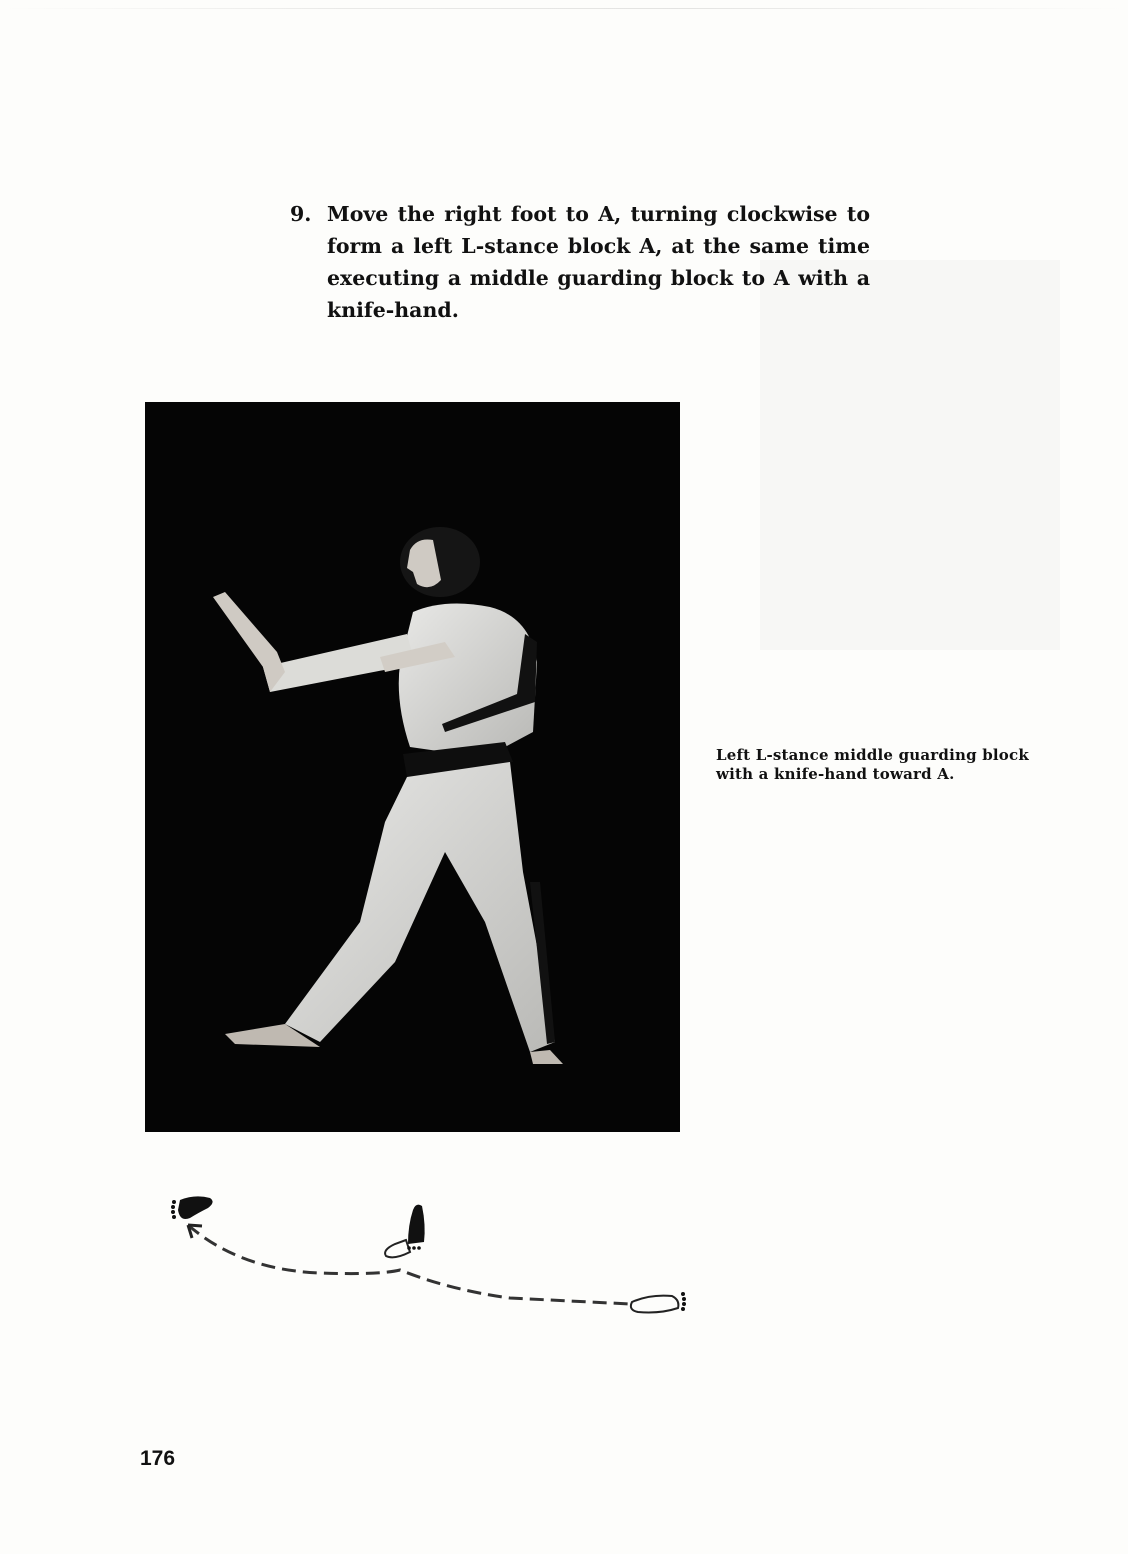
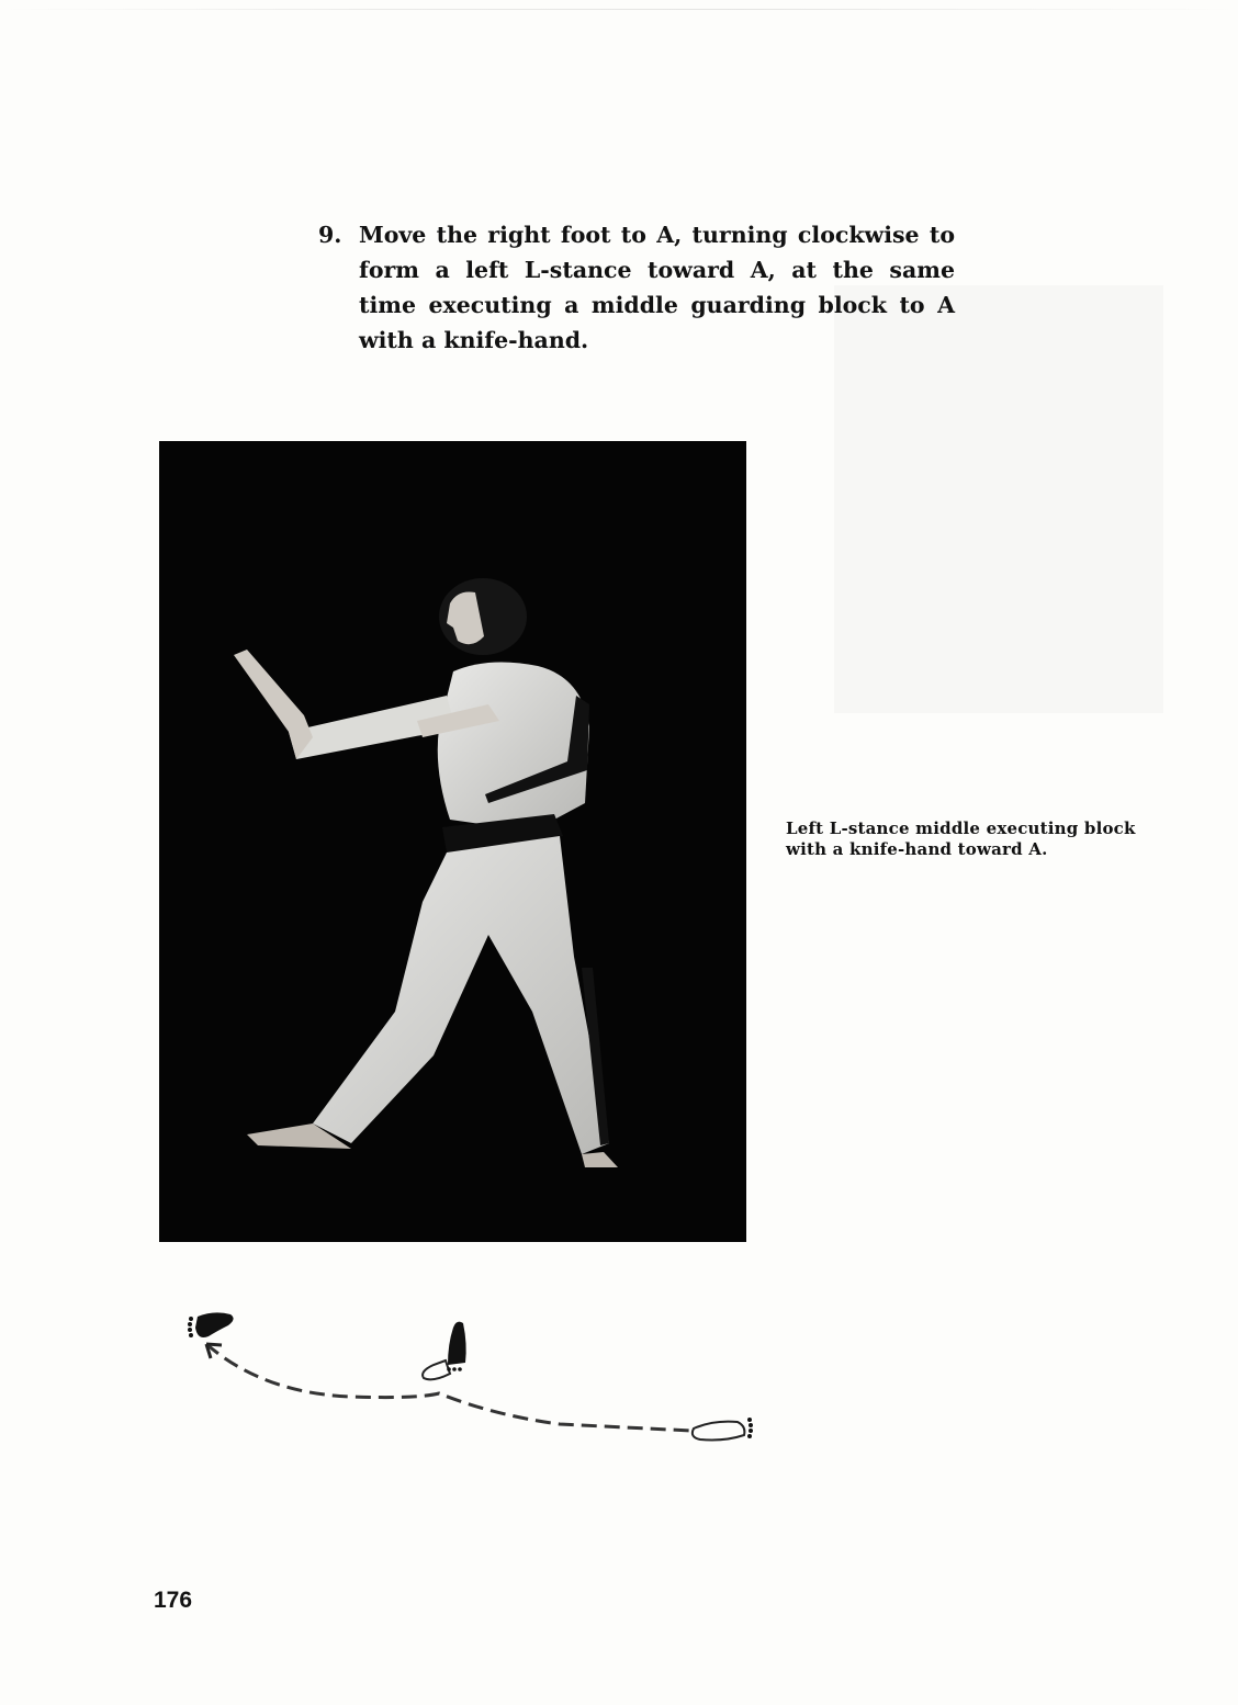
  9.
- Move the right foot to A, turning clockwise to form a left L-stance block A, at the same time executing a middle guarding block to A with a knife-hand.
+ Move the right foot to A, turning clockwise to form a left L-stance toward A, at the same time executing a middle guarding block to A with a knife-hand.
- Left L-stance middle guarding block with a knife-hand toward A.
+ Left L-stance middle executing block with a knife-hand toward A.
  176
